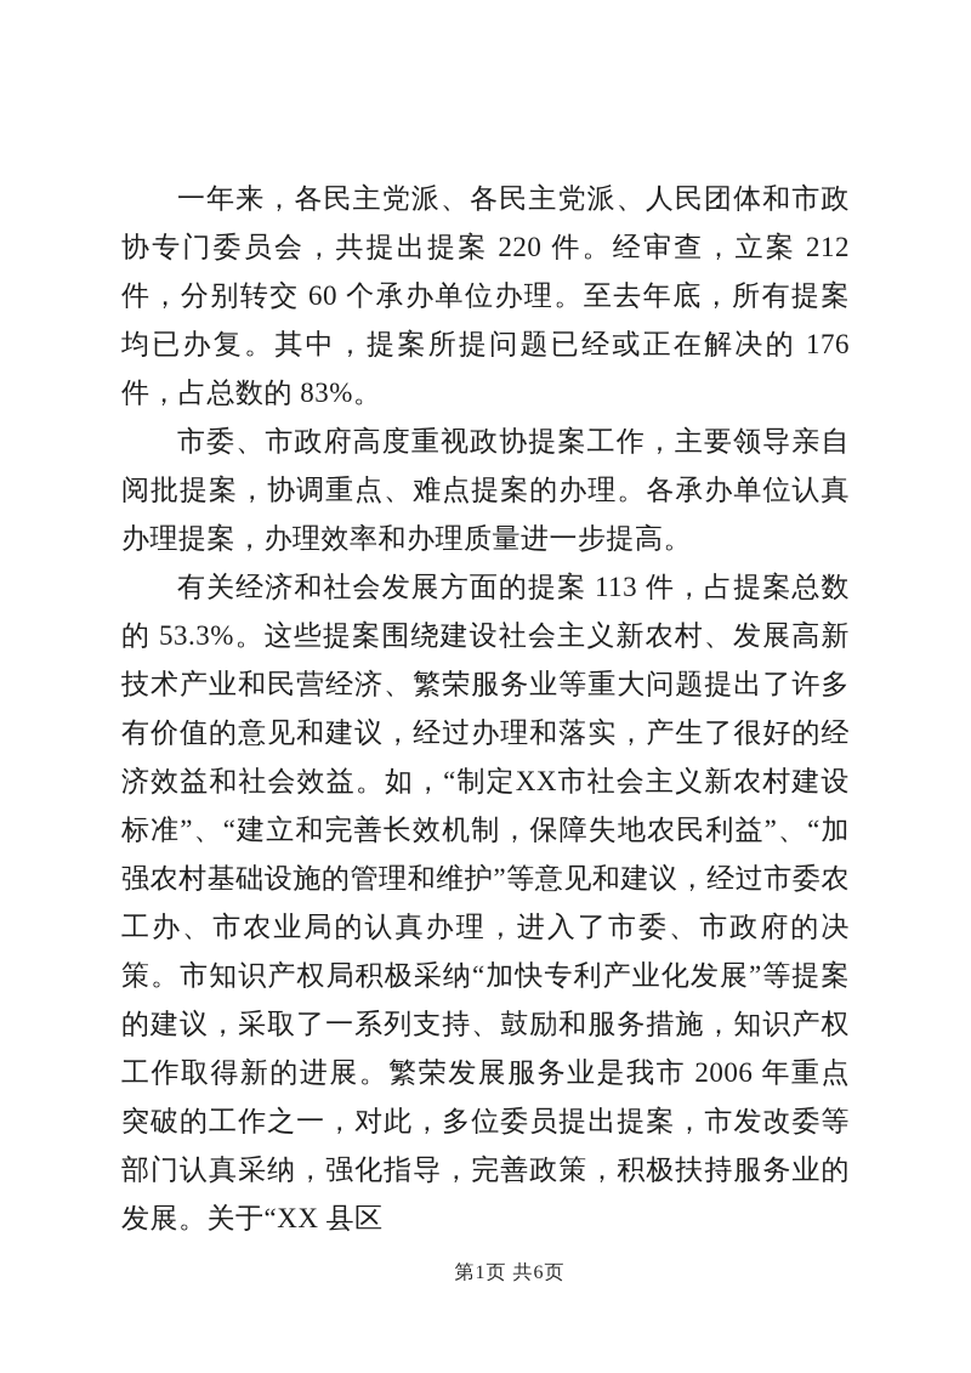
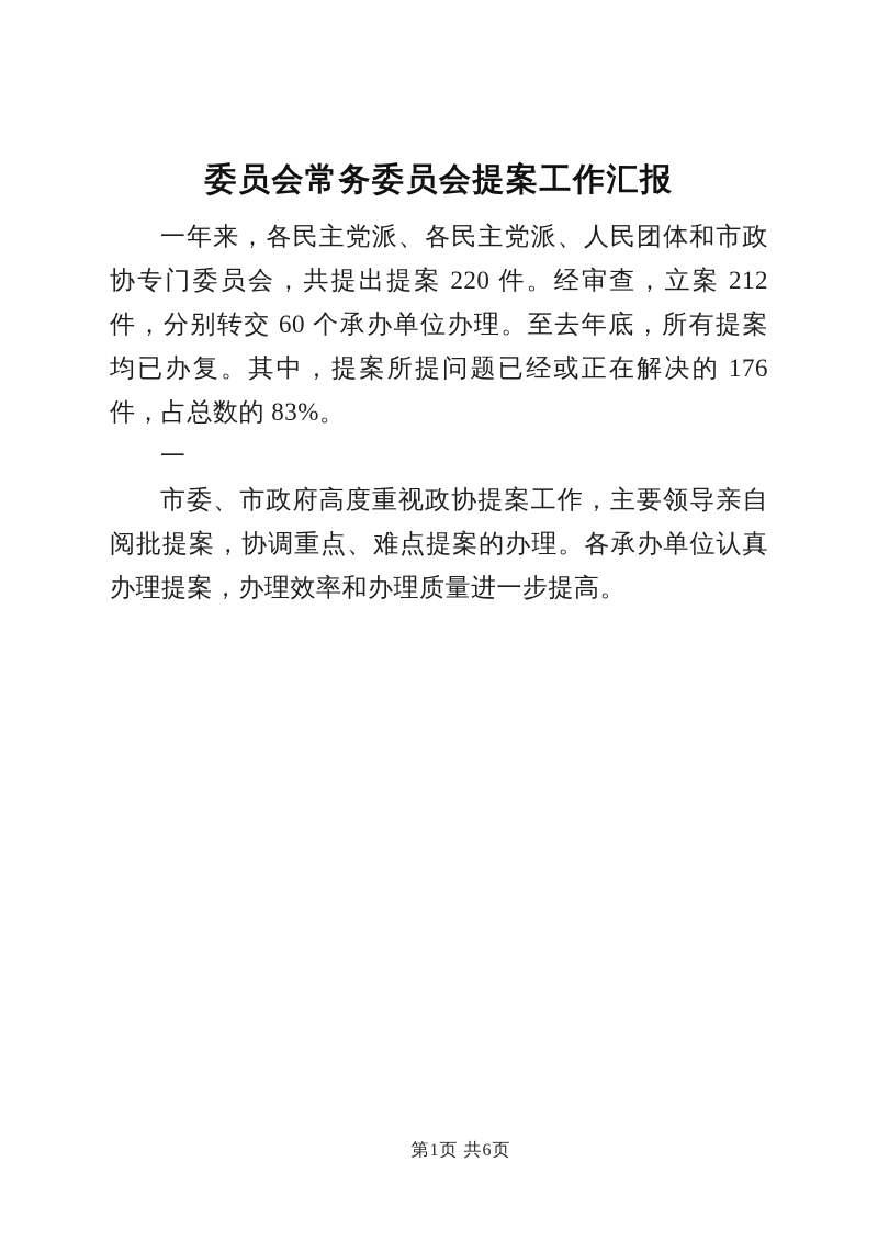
+ 委员会常务委员会提案工作汇报
  一年来，各民主党派、各民主党派、人民团体和市政协专门委员会，共提出提案 220 件。经审查，立案 212 件，分别转交 60 个承办单位办理。至去年底，所有提案均已办复。其中，提案所提问题已经或正在解决的 176 件，占总数的 83%。
+ 一
  市委、市政府高度重视政协提案工作，主要领导亲自阅批提案，协调重点、难点提案的办理。各承办单位认真办理提案，办理效率和办理质量进一步提高。
- 有关经济和社会发展方面的提案 113 件，占提案总数的 53.3%。这些提案围绕建设社会主义新农村、发展高新技术产业和民营经济、繁荣服务业等重大问题提出了许多有价值的意见和建议，经过办理和落实，产生了很好的经济效益和社会效益。如，“制定XX市社会主义新农村建设标准”、“建立和完善长效机制，保障失地农民利益”、“加强农村基础设施的管理和维护”等意见和建议，经过市委农工办、市农业局的认真办理，进入了市委、市政府的决策。市知识产权局积极采纳“加快专利产业化发展”等提案的建议，采取了一系列支持、鼓励和服务措施，知识产权工作取得新的进展。繁荣发展服务业是我市 2006 年重点突破的工作之一，对此，多位委员提出提案，市发改委等部门认真采纳，强化指导，完善政策，积极扶持服务业的发展。关于“XX 县区
  第1页 共6页
